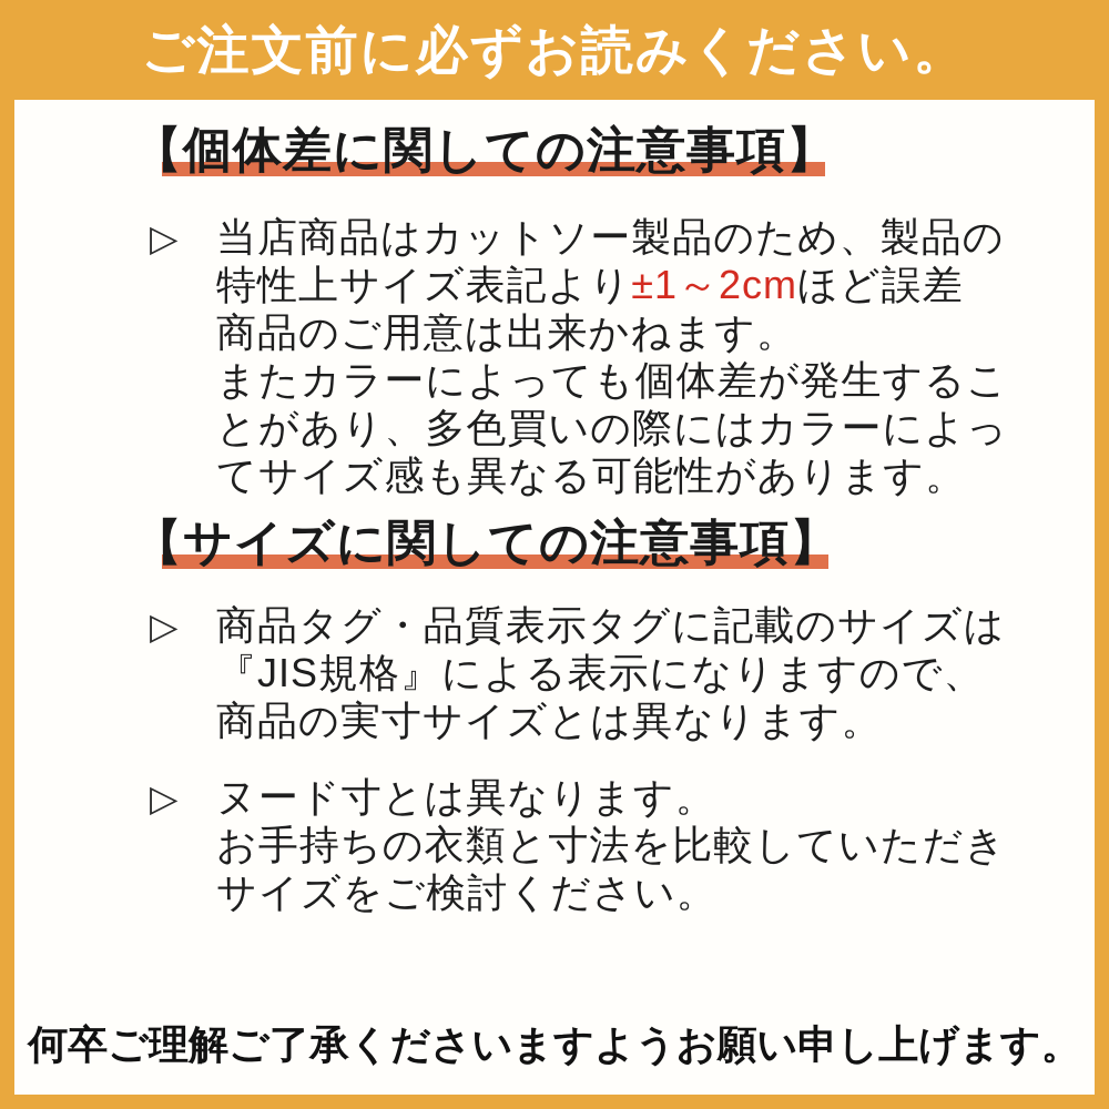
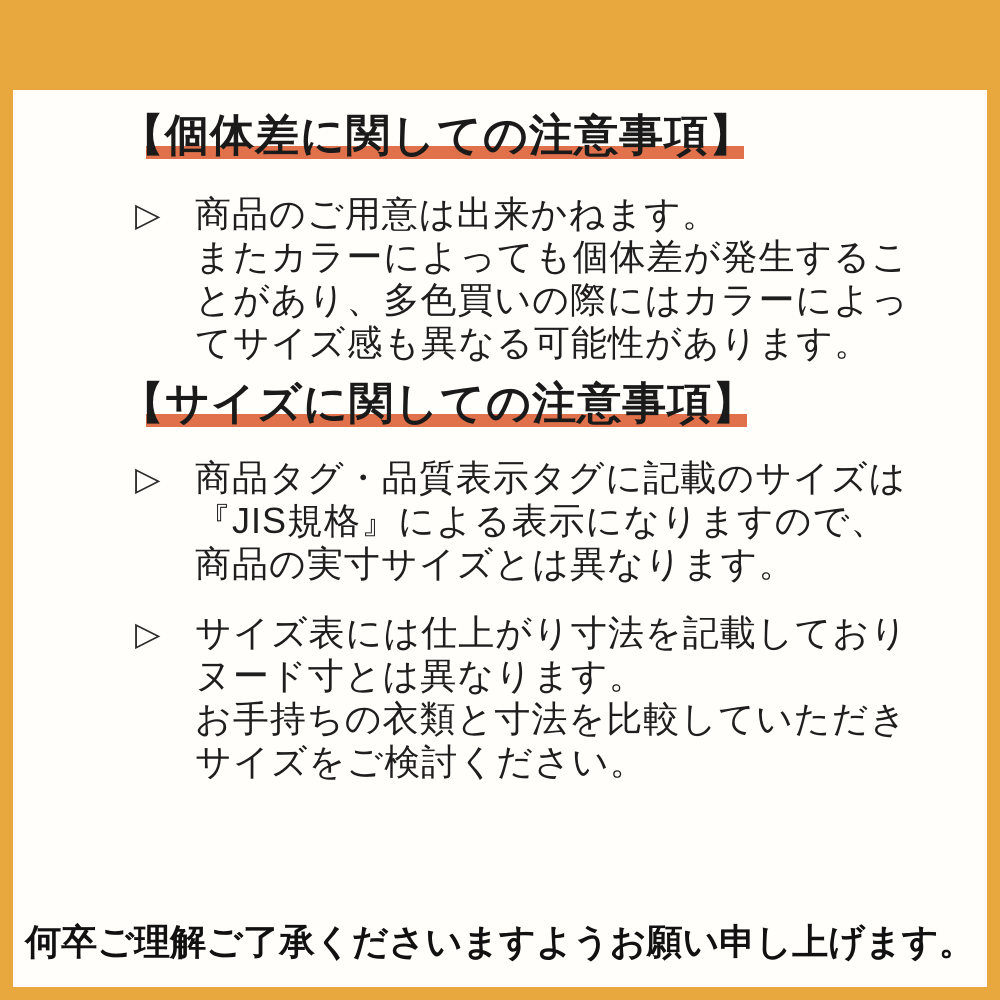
- ご注文前に必ずお読みください。
  【個体差に関しての注意事項】
  ▷
- 当店商品はカットソー製品のため、製品の
- 特性上サイズ表記より±1～2cmほど誤差
  商品のご用意は出来かねます。
  またカラーによっても個体差が発生するこ
  とがあり、多色買いの際にはカラーによっ
  てサイズ感も異なる可能性があります。
  【サイズに関しての注意事項】
  ▷
  商品タグ・品質表示タグに記載のサイズは
  『JIS規格』による表示になりますので、
  商品の実寸サイズとは異なります。
  ▷
+ サイズ表には仕上がり寸法を記載しており
  ヌード寸とは異なります。
  お手持ちの衣類と寸法を比較していただき
  サイズをご検討ください。
  何卒ご理解ご了承くださいますようお願い申し上げます。
